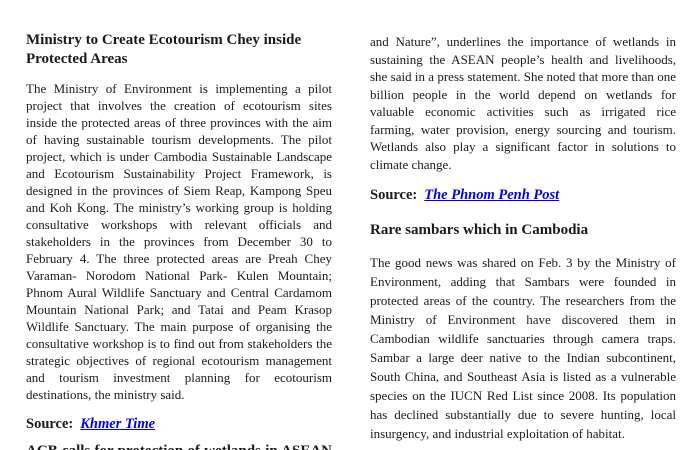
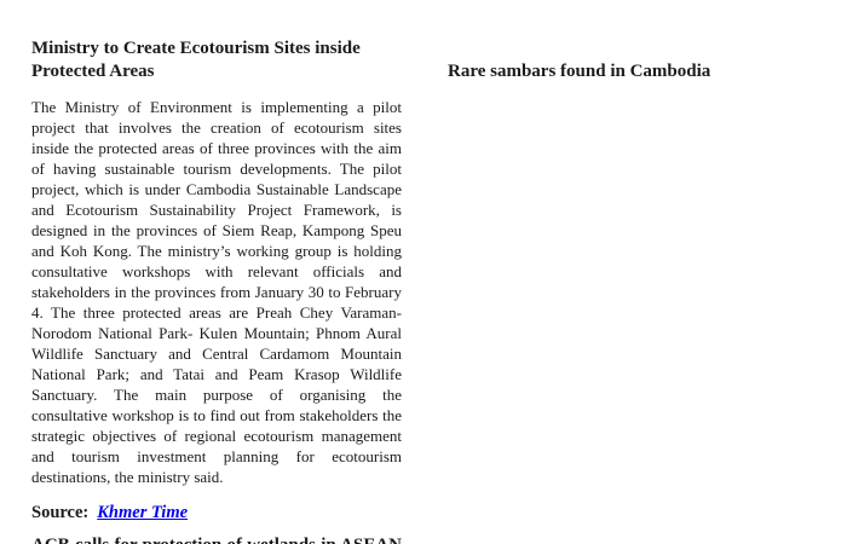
- Ministry to Create Ecotourism Chey inside Protected Areas
+ Ministry to Create Ecotourism Sites inside Protected Areas
- The Ministry of Environment is implementing a pilot project that involves the creation of ecotourism sites inside the protected areas of three provinces with the aim of having sustainable tourism developments. The pilot project, which is under Cambodia Sustainable Landscape and Ecotourism Sustainability Project Framework, is designed in the provinces of Siem Reap, Kampong Speu and Koh Kong. The ministry’s working group is holding consultative workshops with relevant officials and stakeholders in the provinces from December 30 to February 4. The three protected areas are Preah Chey Varaman- Norodom National Park- Kulen Mountain; Phnom Aural Wildlife Sanctuary and Central Cardamom Mountain National Park; and Tatai and Peam Krasop Wildlife Sanctuary. The main purpose of organising the consultative workshop is to find out from stakeholders the strategic objectives of regional ecotourism management and tourism investment planning for ecotourism destinations, the ministry said.
+ The Ministry of Environment is implementing a pilot project that involves the creation of ecotourism sites inside the protected areas of three provinces with the aim of having sustainable tourism developments. The pilot project, which is under Cambodia Sustainable Landscape and Ecotourism Sustainability Project Framework, is designed in the provinces of Siem Reap, Kampong Speu and Koh Kong. The ministry’s working group is holding consultative workshops with relevant officials and stakeholders in the provinces from January 30 to February 4. The three protected areas are Preah Chey Varaman- Norodom National Park- Kulen Mountain; Phnom Aural Wildlife Sanctuary and Central Cardamom Mountain National Park; and Tatai and Peam Krasop Wildlife Sanctuary. The main purpose of organising the consultative workshop is to find out from stakeholders the strategic objectives of regional ecotourism management and tourism investment planning for ecotourism destinations, the ministry said.
  Source: Khmer Time
- and Nature”, underlines the importance of wetlands in sustaining the ASEAN people’s health and livelihoods, she said in a press statement. She noted that more than one billion people in the world depend on wetlands for valuable economic activities such as irrigated rice farming, water provision, energy sourcing and tourism. Wetlands also play a significant factor in solutions to climate change.
- Source: The Phnom Penh Post
- Rare sambars which in Cambodia
+ Rare sambars found in Cambodia
- The good news was shared on Feb. 3 by the Ministry of Environment, adding that Sambars were founded in protected areas of the country. The researchers from the Ministry of Environment have discovered them in Cambodian wildlife sanctuaries through camera traps. Sambar a large deer native to the Indian subcontinent, South China, and Southeast Asia is listed as a vulnerable species on the IUCN Red List since 2008. Its population has declined substantially due to severe hunting, local insurgency, and industrial exploitation of habitat.
